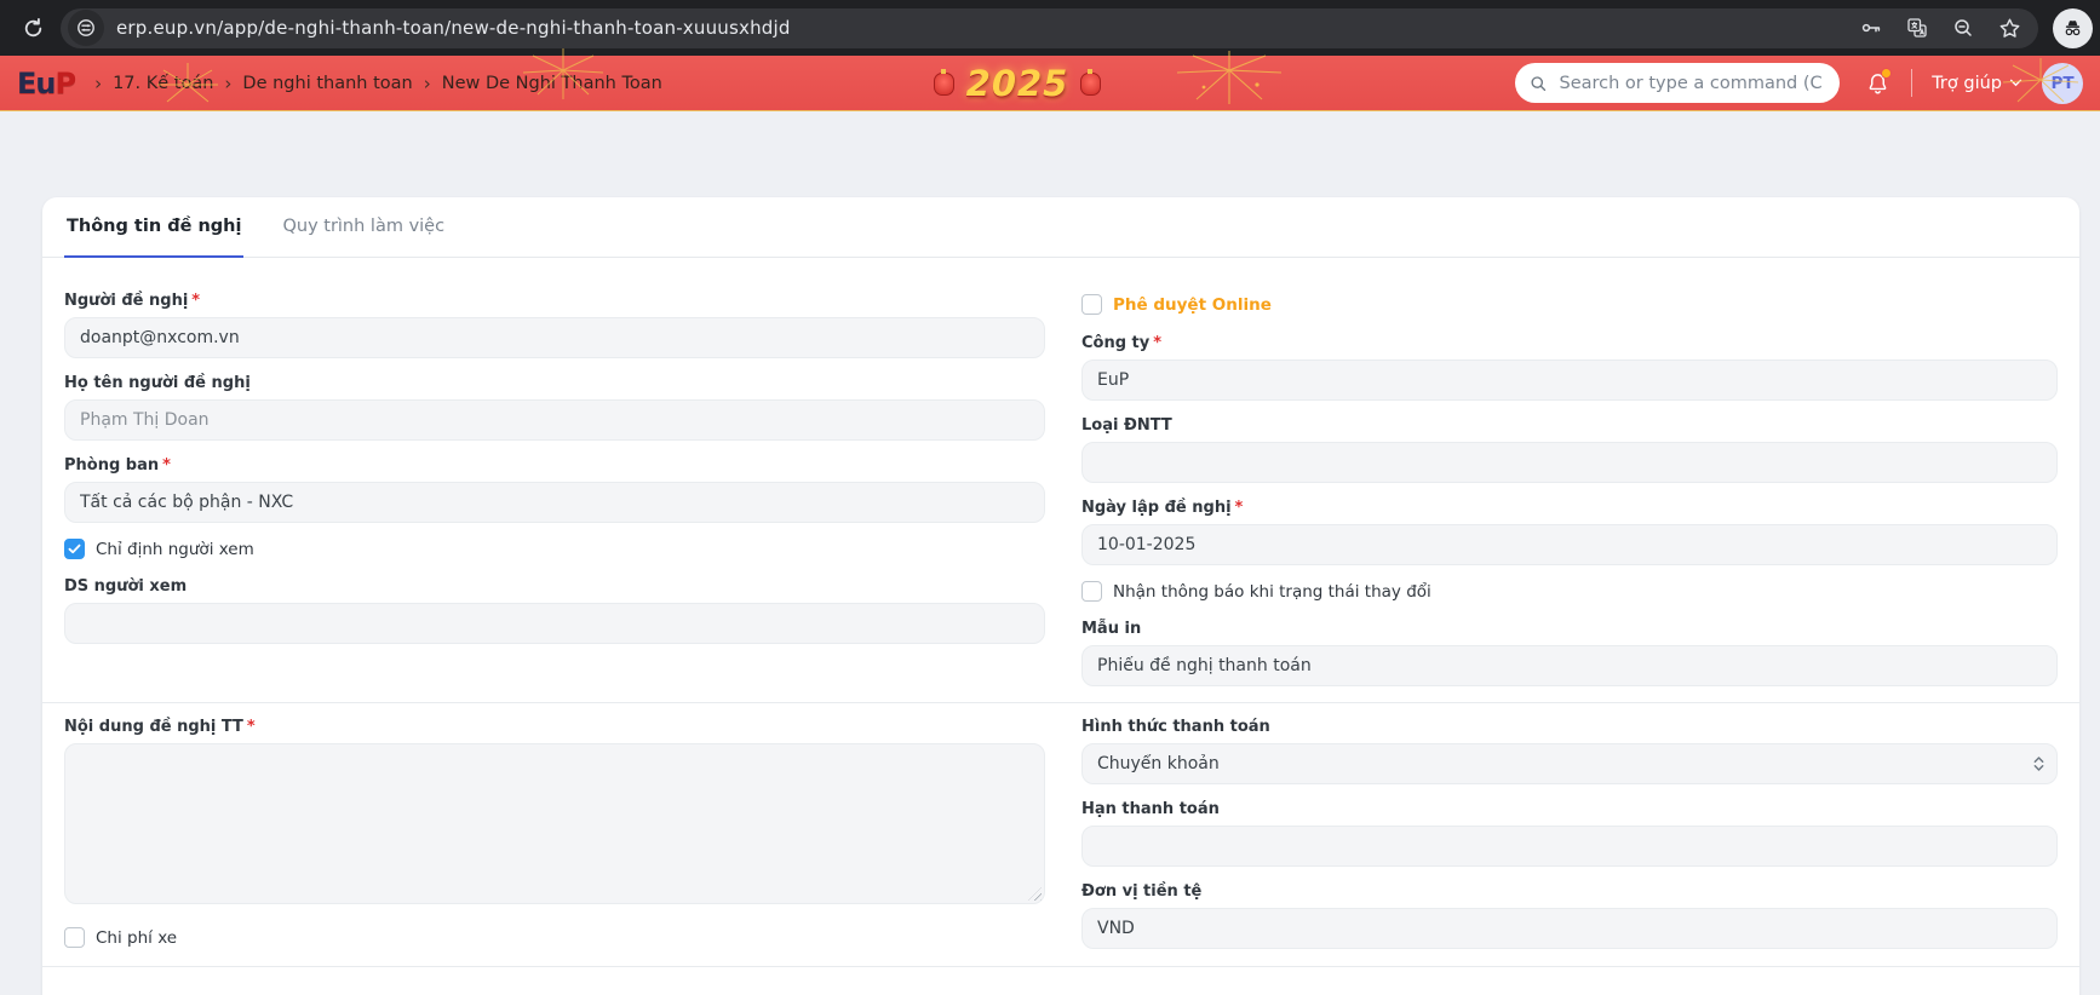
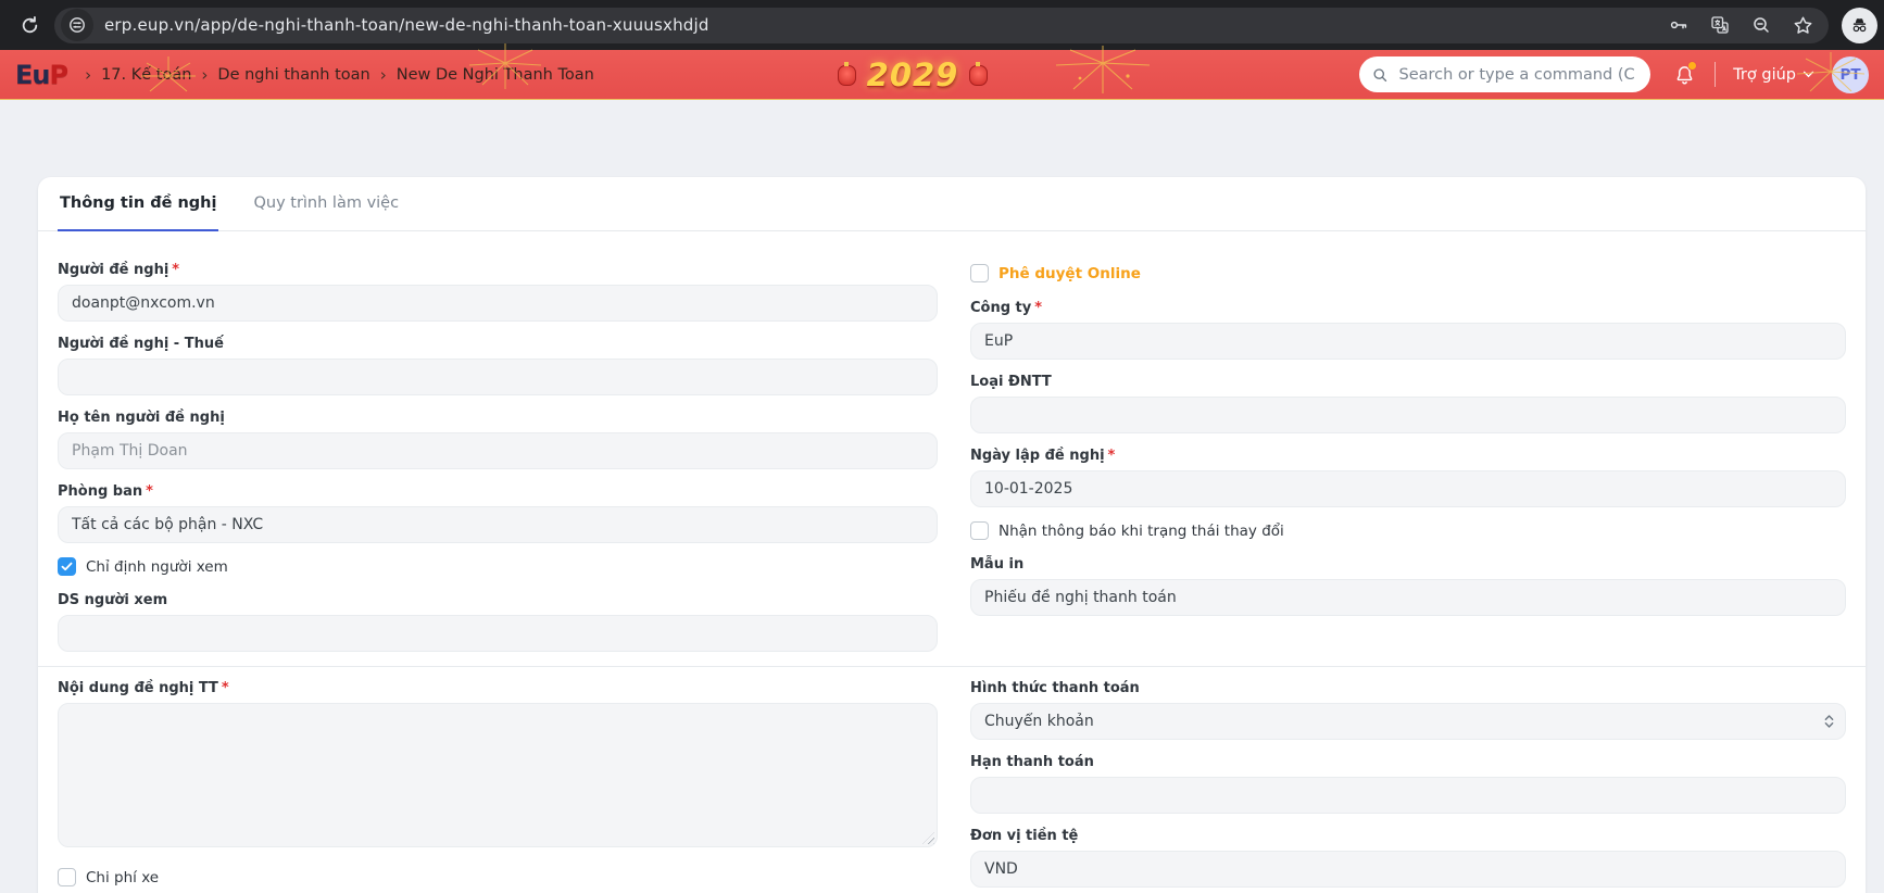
  erp.eup.vn/app/de-nghi-thanh-toan/new-de-nghi-thanh-toan-xuuusxhdjd
  EuP
  ›
  17. Kế toán
  ›
  De nghi thanh toan
  ›
  New De Nghi Thanh Toan
- 2025
+ 2029
  Search or type a command (C
  Trợ giúp
  PT
  Thông tin đề nghị
  Quy trình làm việc
  Người đề nghị
  *
  doanpt@nxcom.vn
+ Người đề nghị - Thuế
  Họ tên người đề nghị
  Phạm Thị Doan
  Phòng ban
  *
  Tất cả các bộ phận - NXC
  Chỉ định người xem
  DS người xem
  Phê duyệt Online
  Công ty
  *
  EuP
  Loại ĐNTT
  Ngày lập đề nghị
  *
  10-01-2025
  Nhận thông báo khi trạng thái thay đổi
  Mẫu in
  Phiếu đề nghị thanh toán
  Nội dung đề nghị TT
  *
  Chi phí xe
  Hình thức thanh toán
  Chuyển khoản
  Hạn thanh toán
  Đơn vị tiền tệ
  VND
